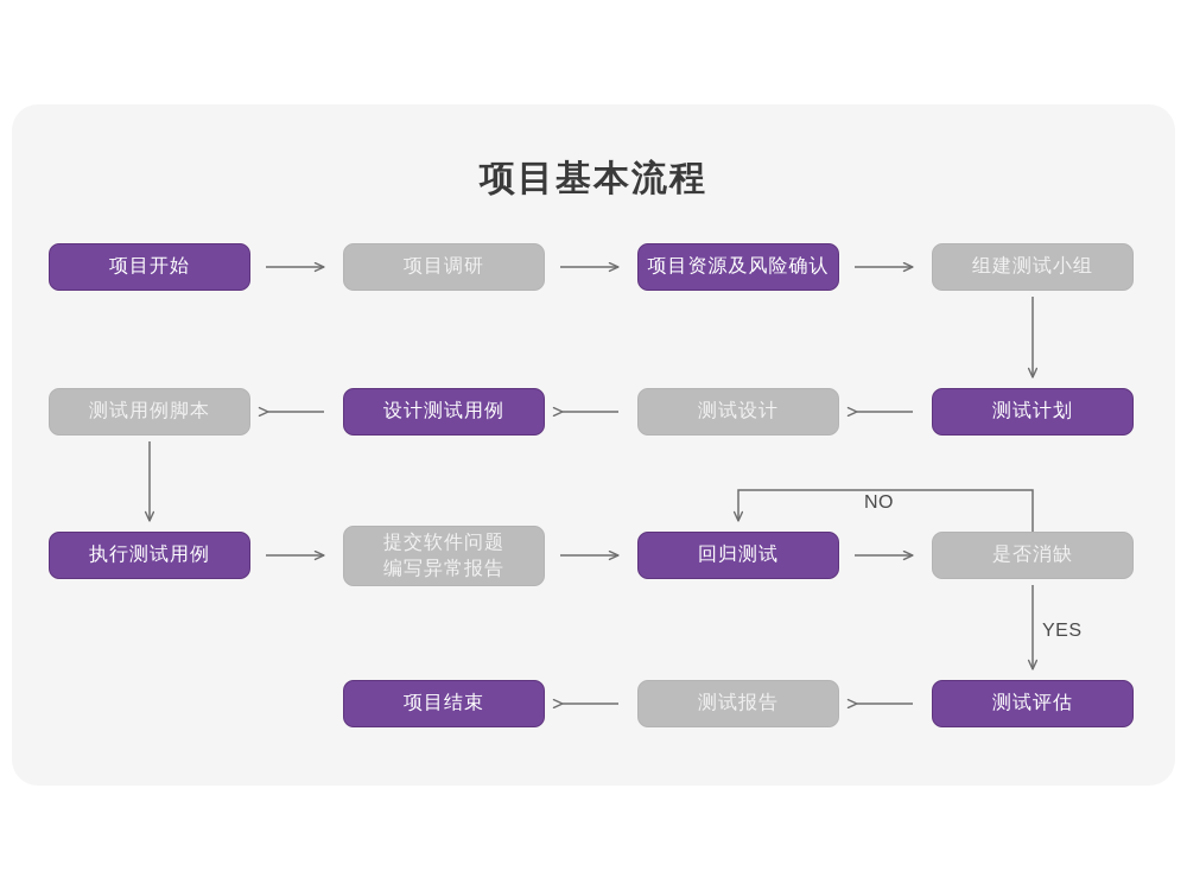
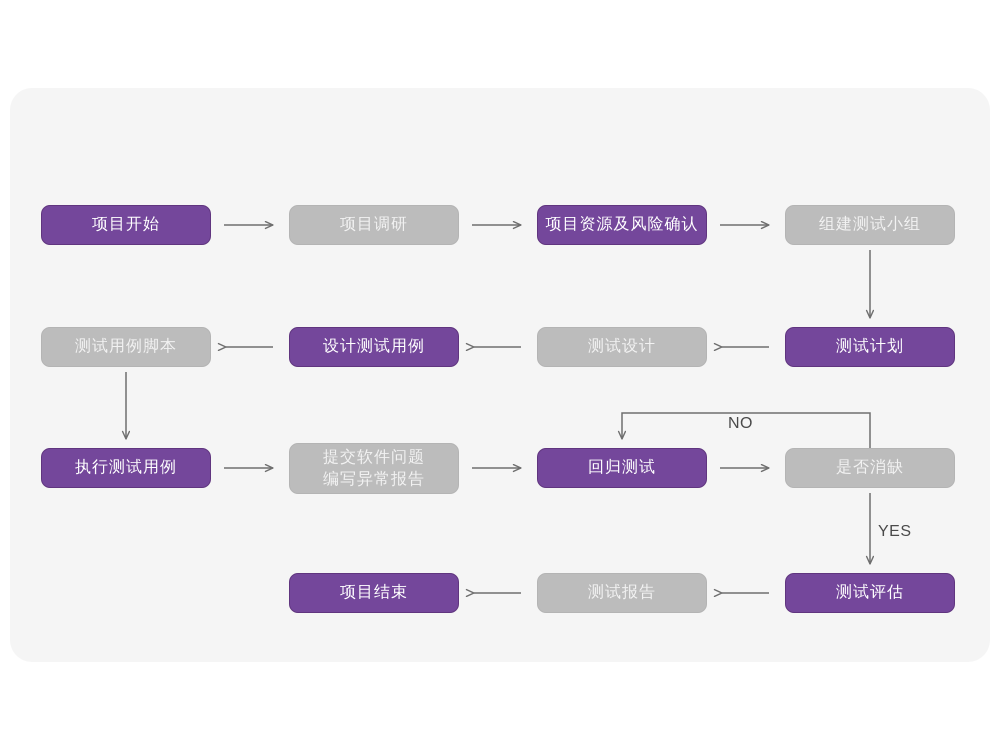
- 项目基本流程
  NO
  YES
  项目开始
  项目调研
  项目资源及风险确认
  组建测试小组
  测试用例脚本
  设计测试用例
  测试设计
  测试计划
  执行测试用例
  提交软件问题
  编写异常报告
  回归测试
  是否消缺
  项目结束
  测试报告
  测试评估
